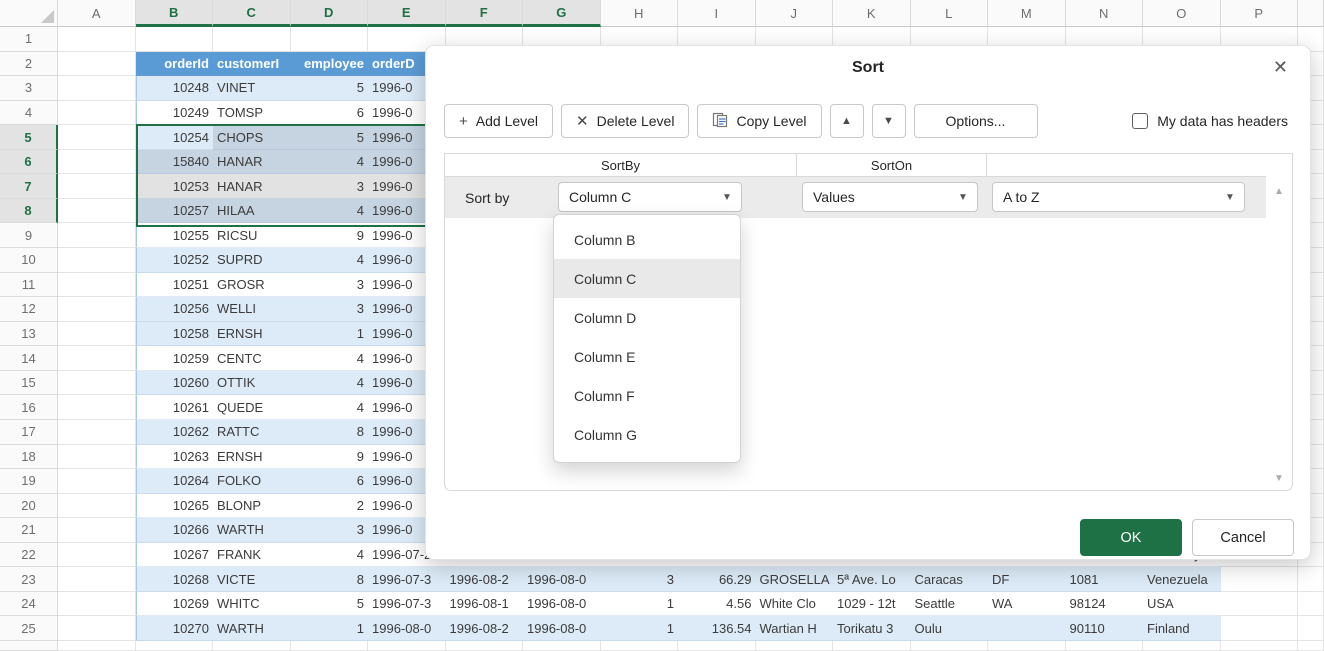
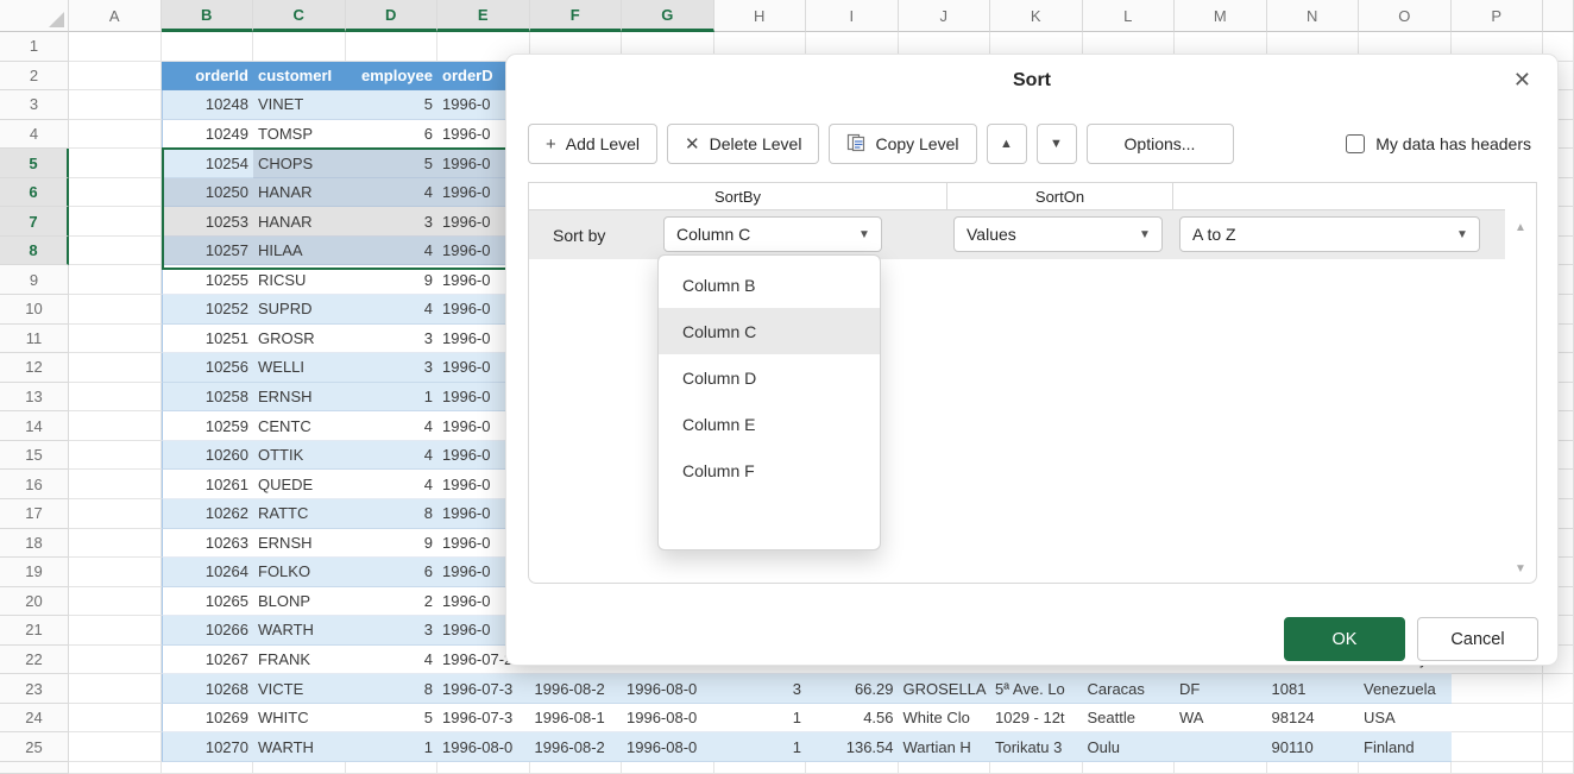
  A
  B
  C
  D
  E
  F
  G
  H
  I
  J
  K
  L
  M
  N
  O
  P
  1
  2
  orderId
  customerI
  employee
  orderD
  3
  10248
  VINET
  5
  1996-0
  4
  10249
  TOMSP
  6
  1996-0
  5
  10254
  CHOPS
  5
  1996-0
  6
- 15840
+ 10250
  HANAR
  4
  1996-0
  7
  10253
  HANAR
  3
  1996-0
  8
  10257
  HILAA
  4
  1996-0
  9
  10255
  RICSU
  9
  1996-0
  10
  10252
  SUPRD
  4
  1996-0
  11
  10251
  GROSR
  3
  1996-0
  12
  10256
  WELLI
  3
  1996-0
  13
  10258
  ERNSH
  1
  1996-0
  14
  10259
  CENTC
  4
  1996-0
  15
  10260
  OTTIK
  4
  1996-0
  16
  10261
  QUEDE
  4
  1996-0
  17
  10262
  RATTC
  8
  1996-0
  18
  10263
  ERNSH
  9
  1996-0
  19
  10264
  FOLKO
  6
  1996-0
  20
  10265
  BLONP
  2
  1996-0
  21
  10266
  WARTH
  3
  1996-0
  22
  10267
  FRANK
  4
  1996-07-
  23
  10268
  VICTE
  8
  1996-07-3
  1996-08-2
  1996-08-0
  3
  66.29
  GROSELLA
  5ª Ave. Lo
  Caracas
  DF
  1081
  Venezuela
  24
  10269
  WHITC
  5
  1996-07-3
  1996-08-1
  1996-08-0
  1
  4.56
  White Clo
  1029 - 12t
  Seattle
  WA
  98124
  USA
  25
  10270
  WARTH
  1
  1996-08-0
  1996-08-2
  1996-08-0
  1
  136.54
  Wartian H
  Torikatu 3
  Oulu
  90110
  Finland
  Sort
  ✕
  +
  Add Level
  ✕
  Delete Level
  Copy Level
  ▲
  ▼
  Options...
  My data has headers
  SortBy
  SortOn
  Sort by
  Column C
  ▼
  Values
  ▼
  A to Z
  ▼
  ▲
  ▼
  OK
  Cancel
  Column B
  Column C
  Column D
  Column E
  Column F
- Column G
